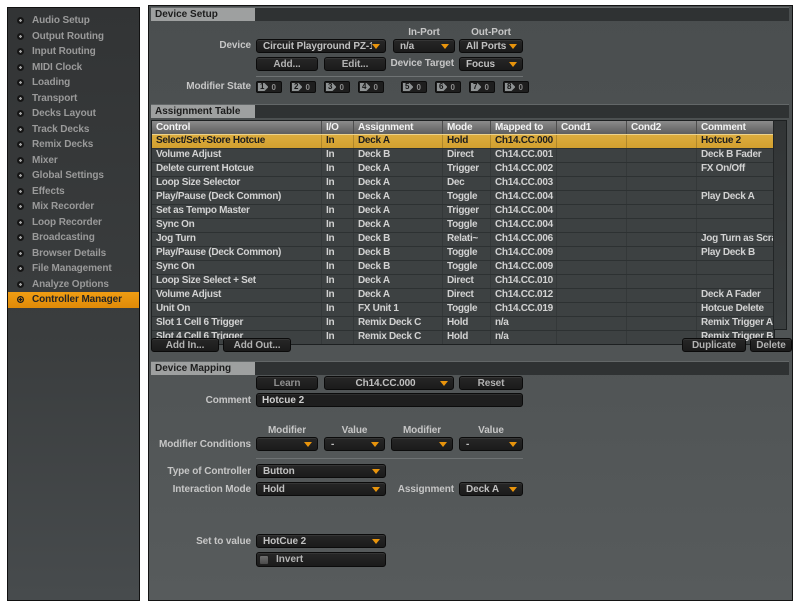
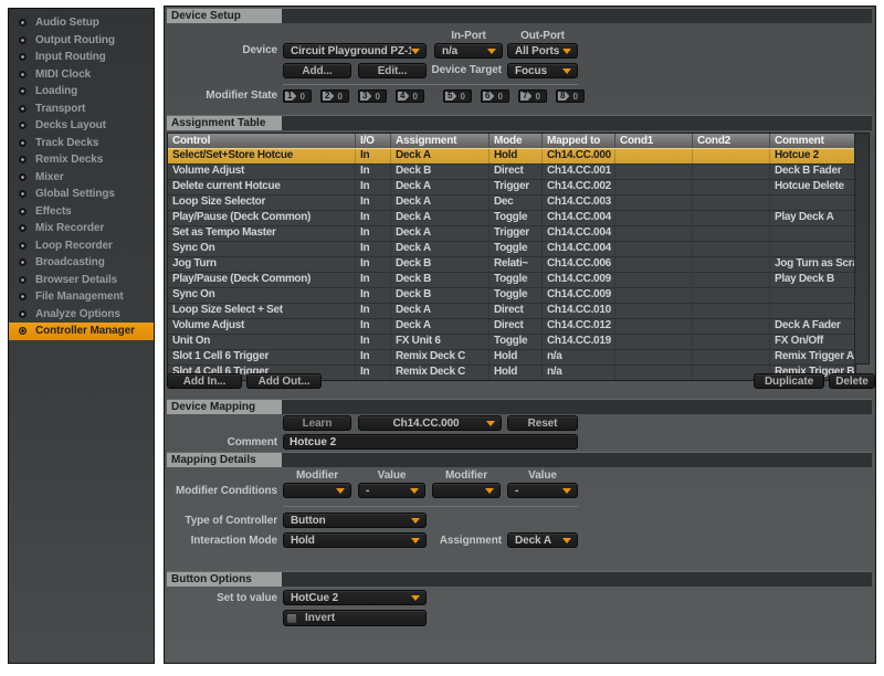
  Audio Setup
  Output Routing
  Input Routing
  MIDI Clock
  Loading
  Transport
  Decks Layout
  Track Decks
  Remix Decks
  Mixer
  Global Settings
  Effects
  Mix Recorder
  Loop Recorder
  Broadcasting
  Browser Details
  File Management
  Analyze Options
  Controller Manager
  Device Setup
  In-Port
  Out-Port
  Device
  Circuit Playground PZ-1
  n/a
  All Ports
  Add...
  Edit...
  Device Target
  Focus
  Modifier State
  1
  0
  2
  0
  3
  0
  4
  0
  5
  0
  6
  0
  7
  0
  8
  0
  Assignment Table
  Control
  I/O
  Assignment
  Mode
  Mapped to
  Cond1
  Cond2
  Comment
  Select/Set+Store Hotcue
  In
  Deck A
  Hold
  Ch14.CC.000
  Hotcue 2
  Volume Adjust
  In
  Deck B
  Direct
  Ch14.CC.001
  Deck B Fader
  Delete current Hotcue
  In
  Deck A
  Trigger
  Ch14.CC.002
- FX On/Off
+ Hotcue Delete
  Loop Size Selector
  In
  Deck A
  Dec
  Ch14.CC.003
  Play/Pause (Deck Common)
  In
  Deck A
  Toggle
  Ch14.CC.004
  Play Deck A
  Set as Tempo Master
  In
  Deck A
  Trigger
  Ch14.CC.004
  Sync On
  In
  Deck A
  Toggle
  Ch14.CC.004
  Jog Turn
  In
  Deck B
  Relati~
  Ch14.CC.006
  Jog Turn as Scr
  Play/Pause (Deck Common)
  In
  Deck B
  Toggle
  Ch14.CC.009
  Play Deck B
  Sync On
  In
  Deck B
  Toggle
  Ch14.CC.009
  Loop Size Select + Set
  In
  Deck A
  Direct
  Ch14.CC.010
  Volume Adjust
  In
  Deck A
  Direct
  Ch14.CC.012
  Deck A Fader
  Unit On
  In
- FX Unit 1
+ FX Unit 6
  Toggle
  Ch14.CC.019
- Hotcue Delete
+ FX On/Off
  Slot 1 Cell 6 Trigger
  In
  Remix Deck C
  Hold
  n/a
  Remix Trigger A
  Slot 4 Cell 6 Trigger
  In
  Remix Deck C
  Hold
  n/a
  Remix Trigger B
  Add In...
  Add Out...
  Duplicate
  Delete
  Device Mapping
  Learn
  Ch14.CC.000
  Reset
  Comment
  Hotcue 2
+ Mapping Details
  Modifier
  Value
  Modifier
  Value
  Modifier Conditions
  -
  -
  Type of Controller
  Button
  Interaction Mode
  Hold
  Assignment
  Deck A
+ Button Options
  Set to value
  HotCue 2
  Invert
